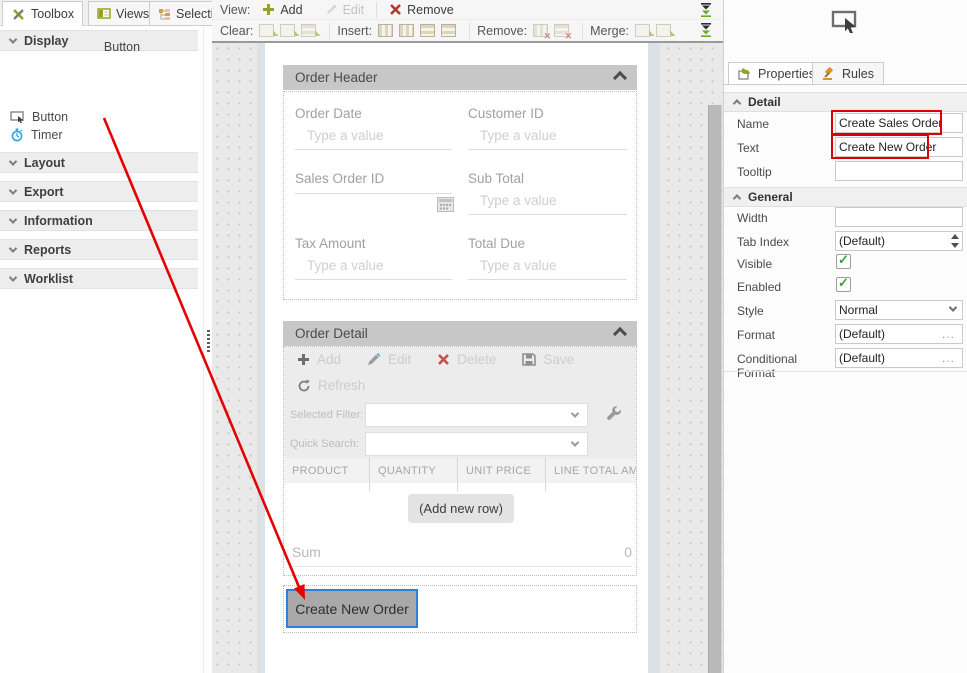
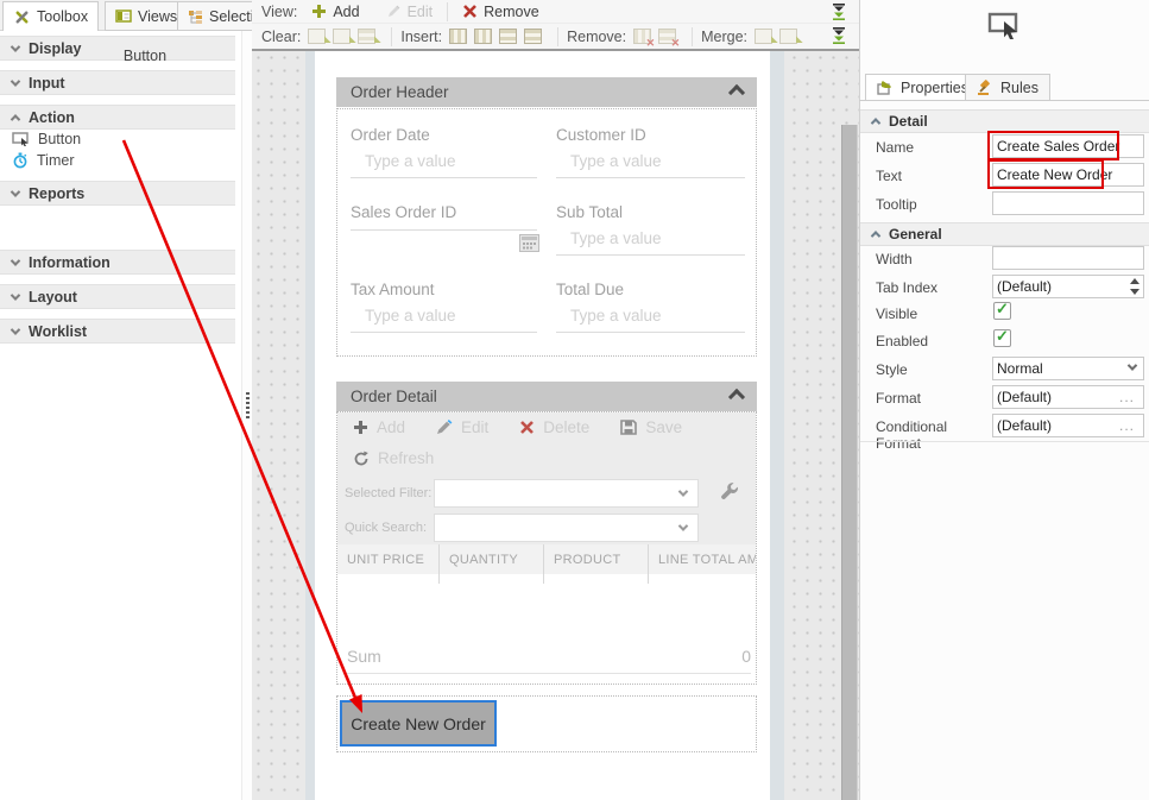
  Toolbox
  Views
  Display
+ Input
+ Action
  Button
  Timer
- Layout
+ Reports
- Export
  Information
- Reports
+ Layout
  Worklist
  View:
  Add
  Edit
  Remove
  Clear:
  Insert:
  Remove:
  ✕
  ✕
  Merge:
  Order Header
  Order Date
  Type a value
  Customer ID
  Type a value
  Sales Order ID
  Sub Total
  Type a value
  Tax Amount
  Type a value
  Total Due
  Type a value
  Order Detail
  Add
  Edit
  Delete
  Save
  Refresh
  Selected Filter:
  Quick Search:
- PRODUCT
+ UNIT PRICE
  QUANTITY
- UNIT PRICE
+ PRODUCT
  LINE TOTAL AM
- (Add new row)
  Sum
  0
  Create New Order
  Button
  Propertie
  Rules
  Detail
  Name
  Create Sales Order
  Text
  Create New Order
  Tooltip
  General
  Width
  Tab Index
  (Default)
  Visible
  ✓
  Enabled
  ✓
  Style
  Normal
  Format
  (Default)
  ...
  Conditional Format
  (Default)
  ...
